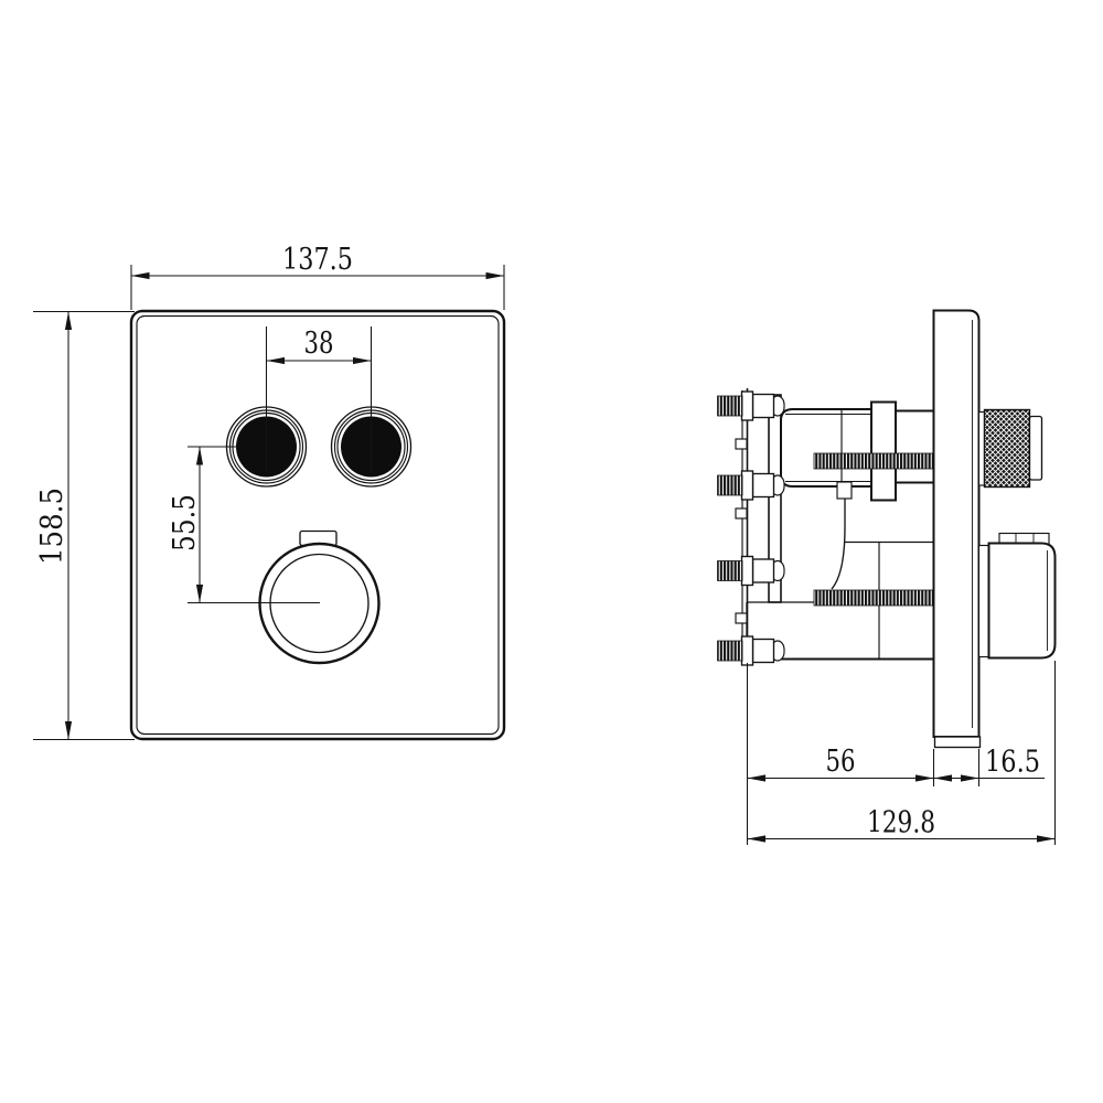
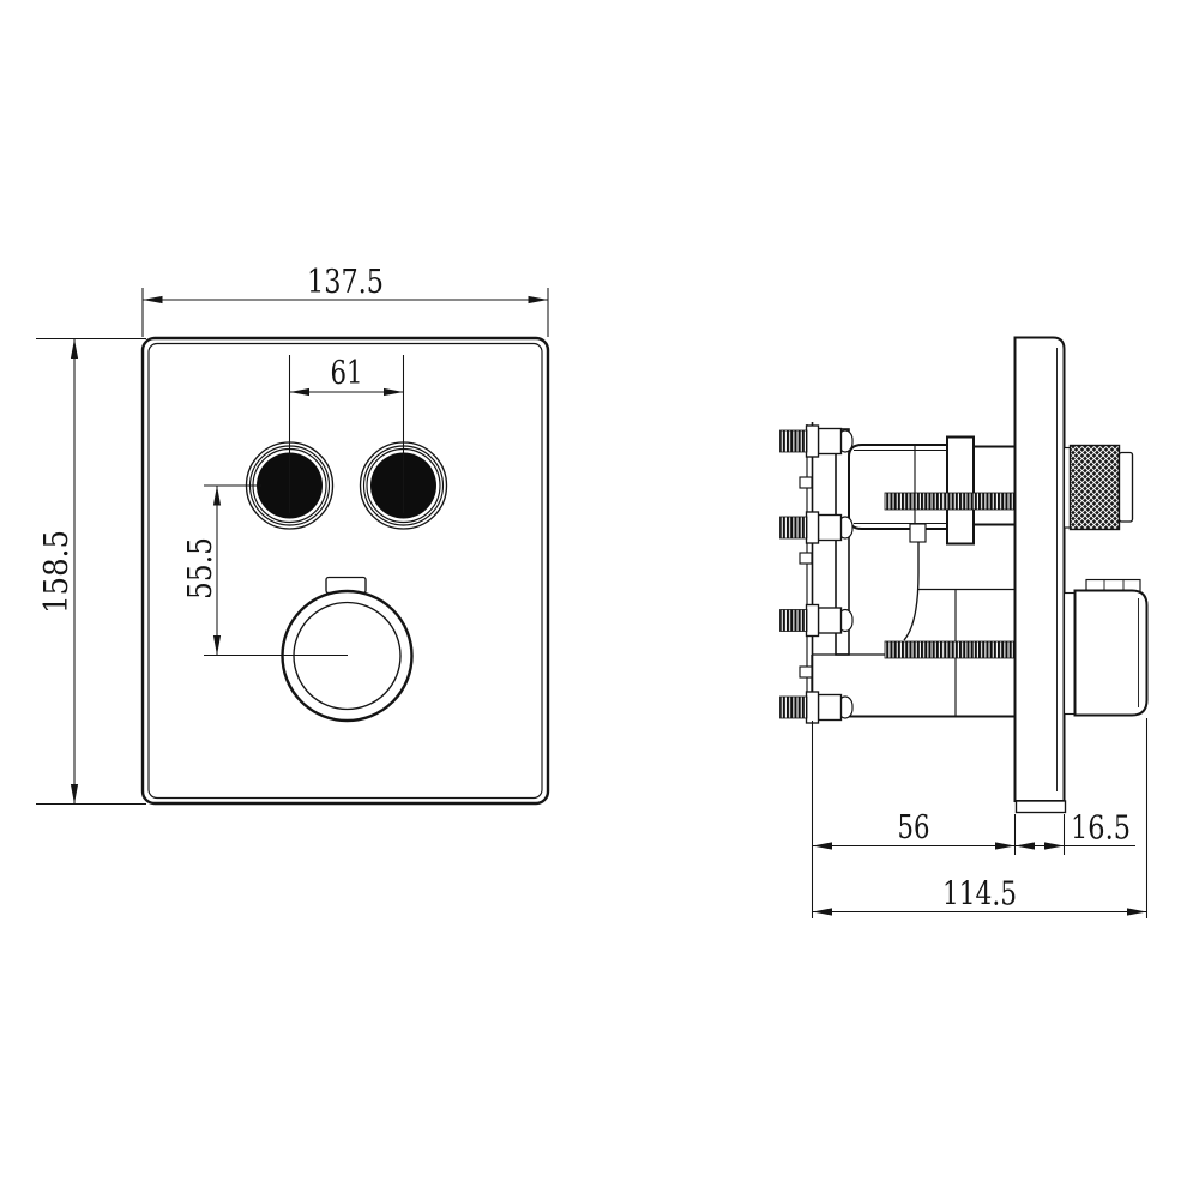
  137.5
- 38
+ 61
  56
  16.5
- 129.8
+ 114.5
